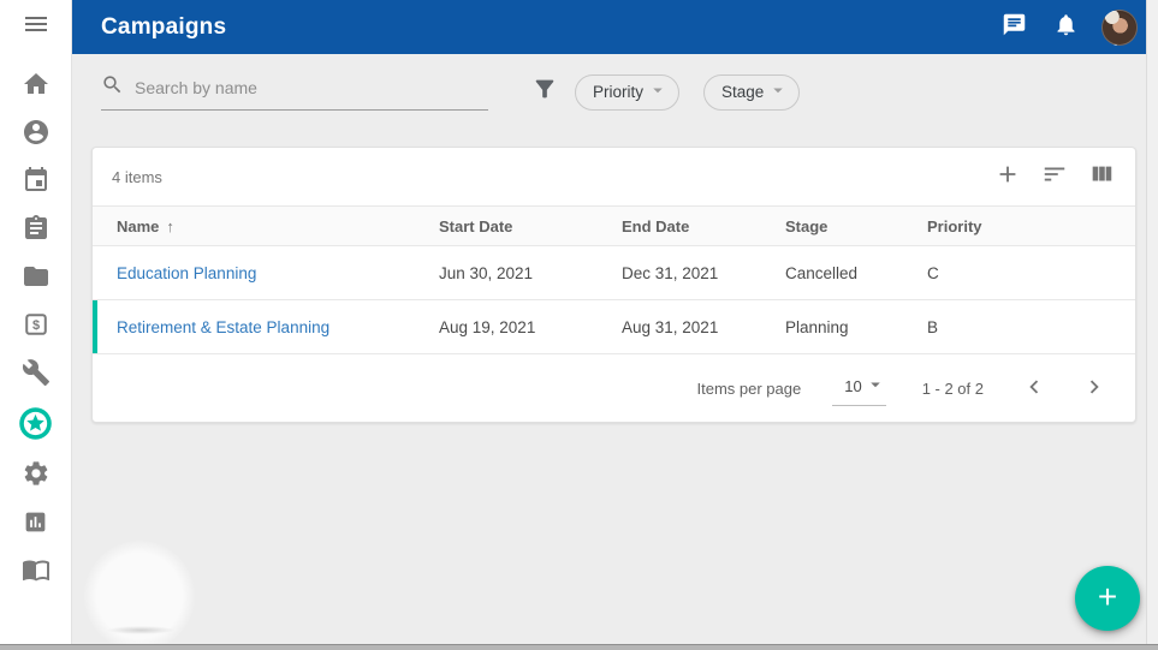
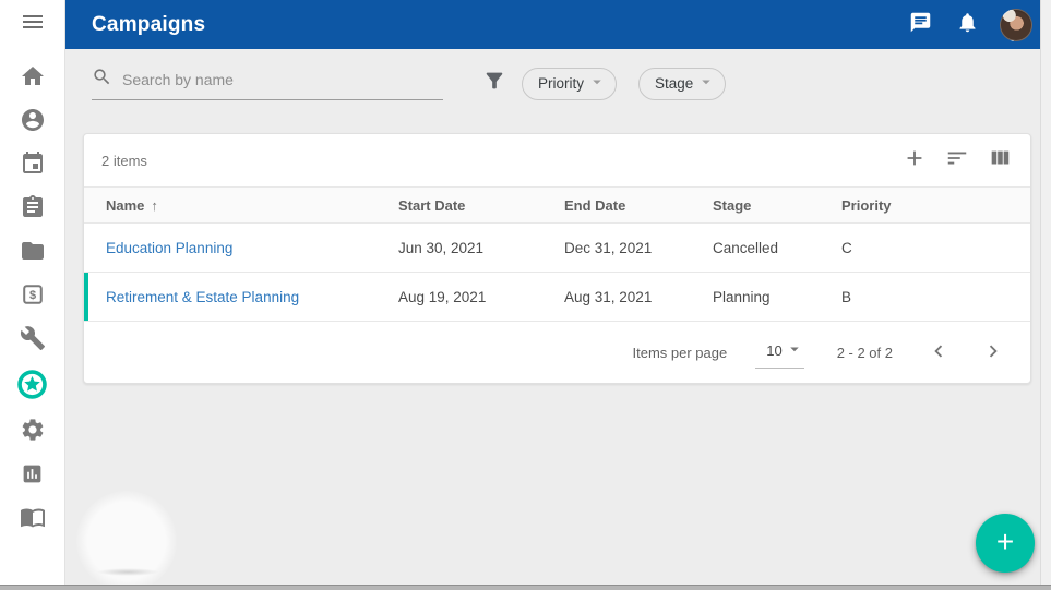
  $
  Campaigns
  Search by name
  Priority
  Stage
- 4 items
+ 2 items
  Name ↑	Start Date	End Date	Stage	Priority
  Education Planning	Jun 30, 2021	Dec 31, 2021	Cancelled	C
  Retirement & Estate Planning	Aug 19, 2021	Aug 31, 2021	Planning	B
  Items per page
  10
- 1 - 2 of 2
+ 2 - 2 of 2
  +
